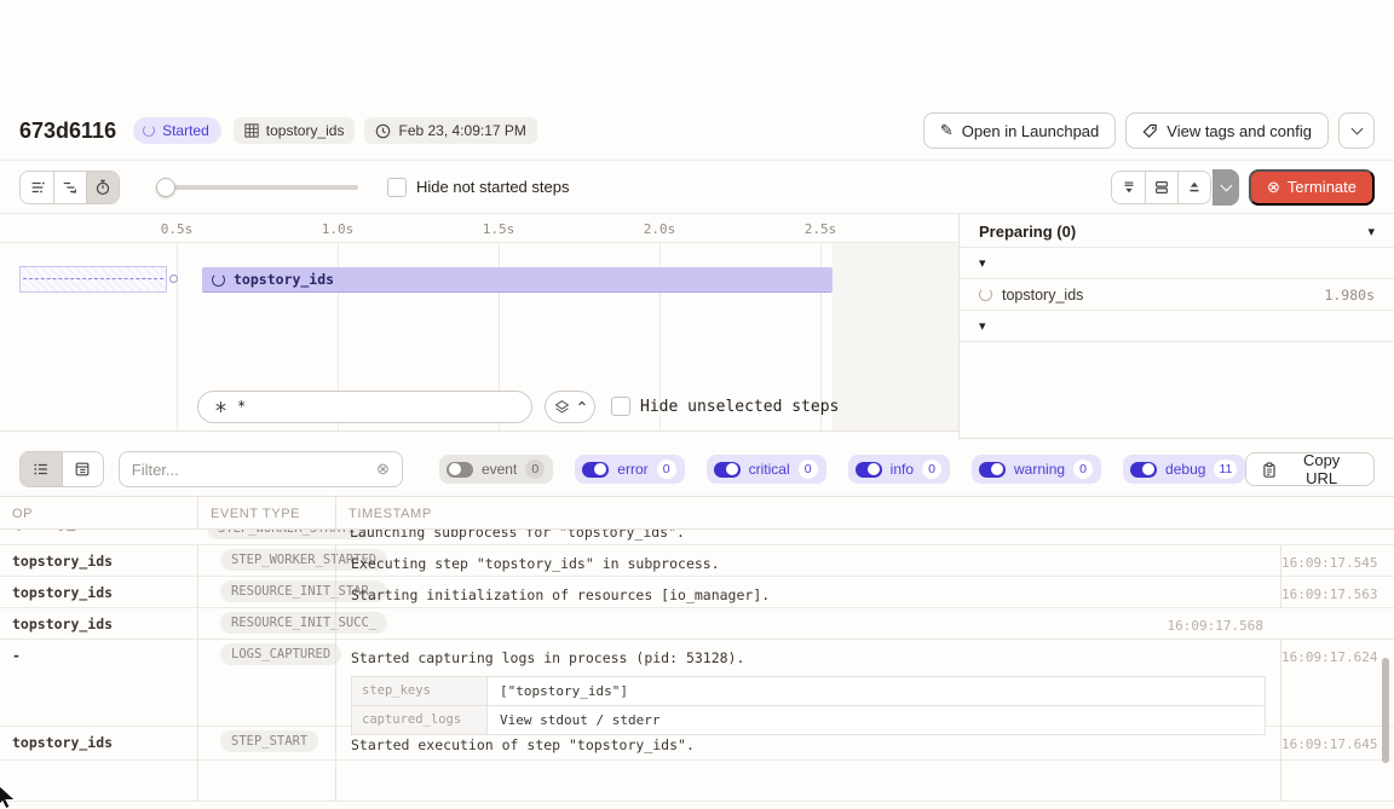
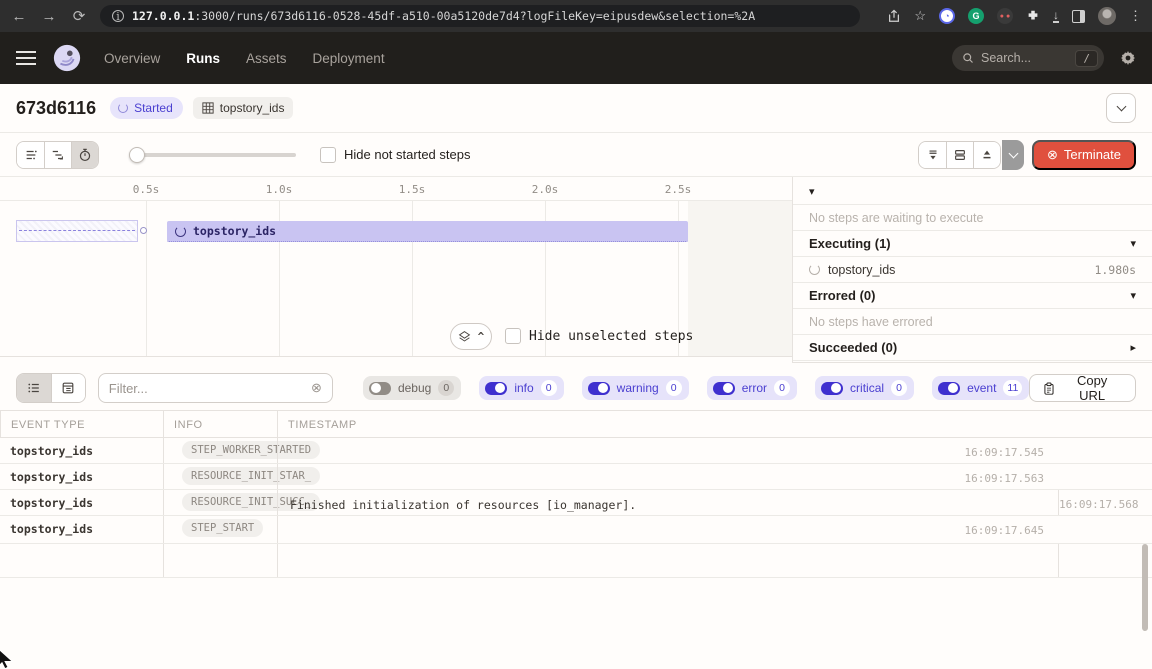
+ ←
+ →
+ ⟳
+ i
+ 127.0.0.1:3000/runs/673d6116-0528-45df-a510-00a5120de7d4?logFileKey=eipusdew&selection=%2A
+ ☆
+ ◔
+ G
+ ↓
+ ⋮
+ Overview
+ Runs
+ Assets
+ Deployment
+ Search...
+ /
  673d6116
  Started
  topstory_ids
- Feb 23, 4:09:17 PM
- ✎
- Open in Launchpad
- View tags and config
  Hide not started steps
  ⊗
  Terminate
  0.5s
  1.0s
  1.5s
  2.0s
  2.5s
  topstory_ids
- *
  ^
  Hide unselected steps
- Preparing (0)
  ▾
+ No steps are waiting to execute
+ Executing (1)
  ▾
  topstory_ids
  1.980s
+ Errored (0)
  ▾
+ No steps have errored
+ Succeeded (0)
+ ▸
  Filter...
  ⊗
- event
+ debug
  0
- error
+ info
  0
- critical
+ warning
  0
- info
+ error
  0
- warning
+ critical
  0
- debug
+ event
  11
  Copy URL
- OP
  EVENT TYPE
+ INFO
  TIMESTAMP
- Launching subprocess for "topstory_ids".
  topstory_ids
  STEP_WORKER_STARTED
- Executing step "topstory_ids" in subprocess.
  16:09:17.545
  topstory_ids
  RESOURCE_INIT_STAR_
- Starting initialization of resources [io_manager].
  16:09:17.563
  topstory_ids
  RESOURCE_INIT_SUCC_
+ Finished initialization of resources [io_manager].
  16:09:17.568
- -
- LOGS_CAPTURED
- Started capturing logs in process (pid: 53128).
- step_keys
- ["topstory_ids"]
- captured_logs
- View stdout / stderr
- 16:09:17.624
  topstory_ids
  STEP_START
- Started execution of step "topstory_ids".
  16:09:17.645
